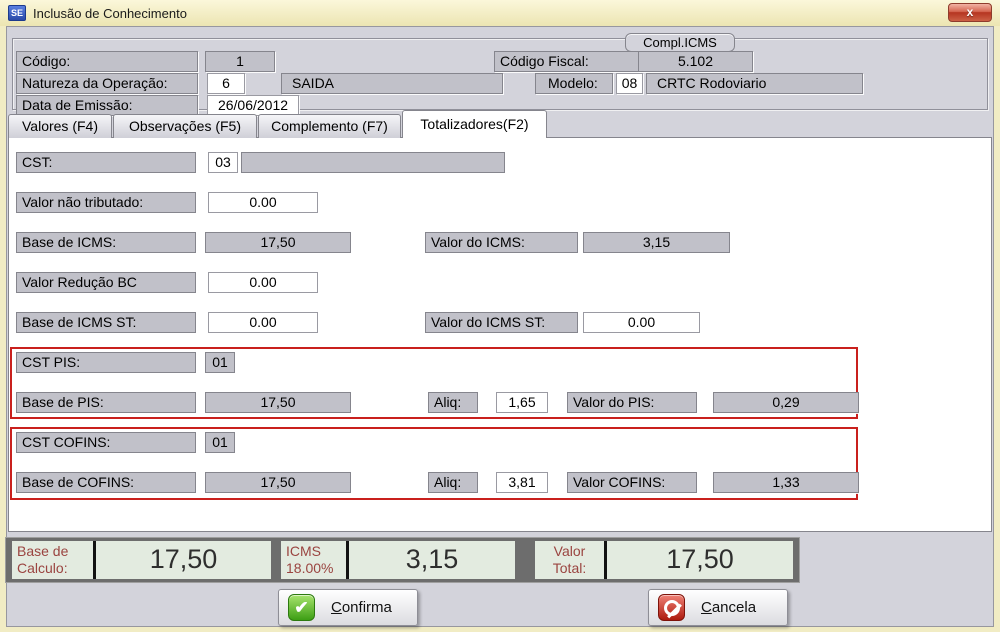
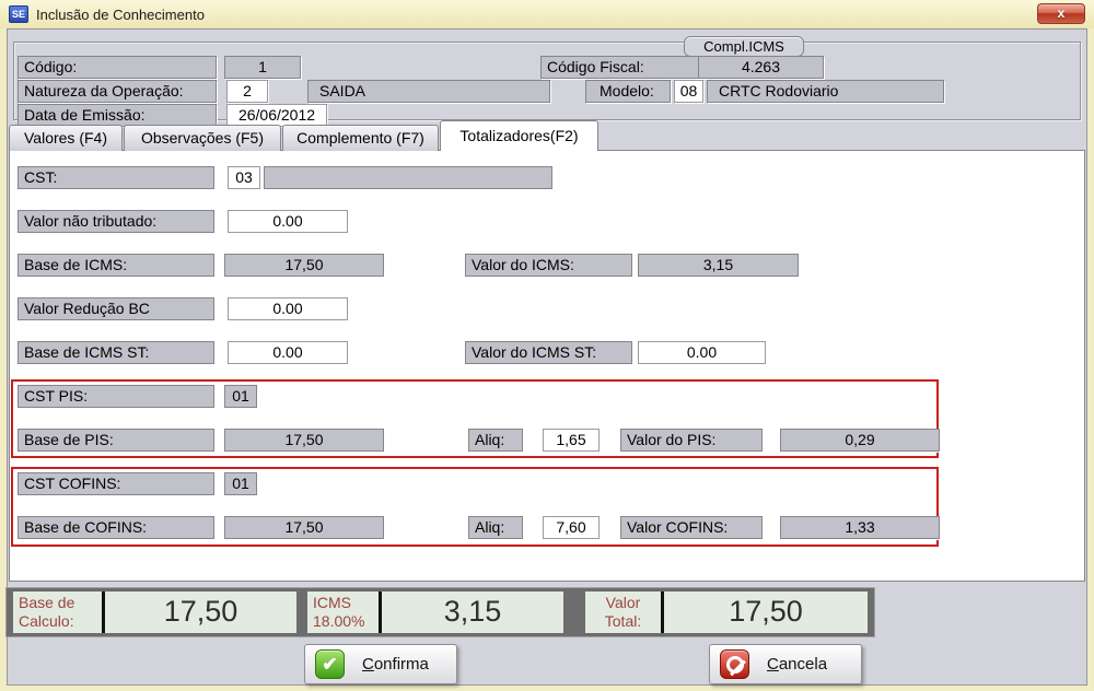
  SE
  Inclusão de Conhecimento
  x
  Compl.ICMS
  Código:
  1
  Código Fiscal:
- 5.102
+ 4.263
  Natureza da Operação:
- 6
+ 2
  SAIDA
  Modelo:
  08
  CRTC Rodoviario
  Data de Emissão:
  26/06/2012
  Valores (F4)
  Observações (F5)
  Complemento (F7)
  Totalizadores(F2)
  CST:
  03
  Valor não tributado:
  0.00
  Base de ICMS:
  17,50
  Valor do ICMS:
  3,15
  Valor Redução BC
  0.00
  Base de ICMS ST:
  0.00
  Valor do ICMS ST:
  0.00
  CST PIS:
  01
  Base de PIS:
  17,50
  Aliq:
  1,65
  Valor do PIS:
  0,29
  CST COFINS:
  01
  Base de COFINS:
  17,50
  Aliq:
- 3,81
+ 7,60
  Valor COFINS:
  1,33
  Base de
  Calculo:
  17,50
  ICMS
  18.00%
  3,15
  Valor
  Total:
  17,50
  ✔
  Confirma
  Cancela
